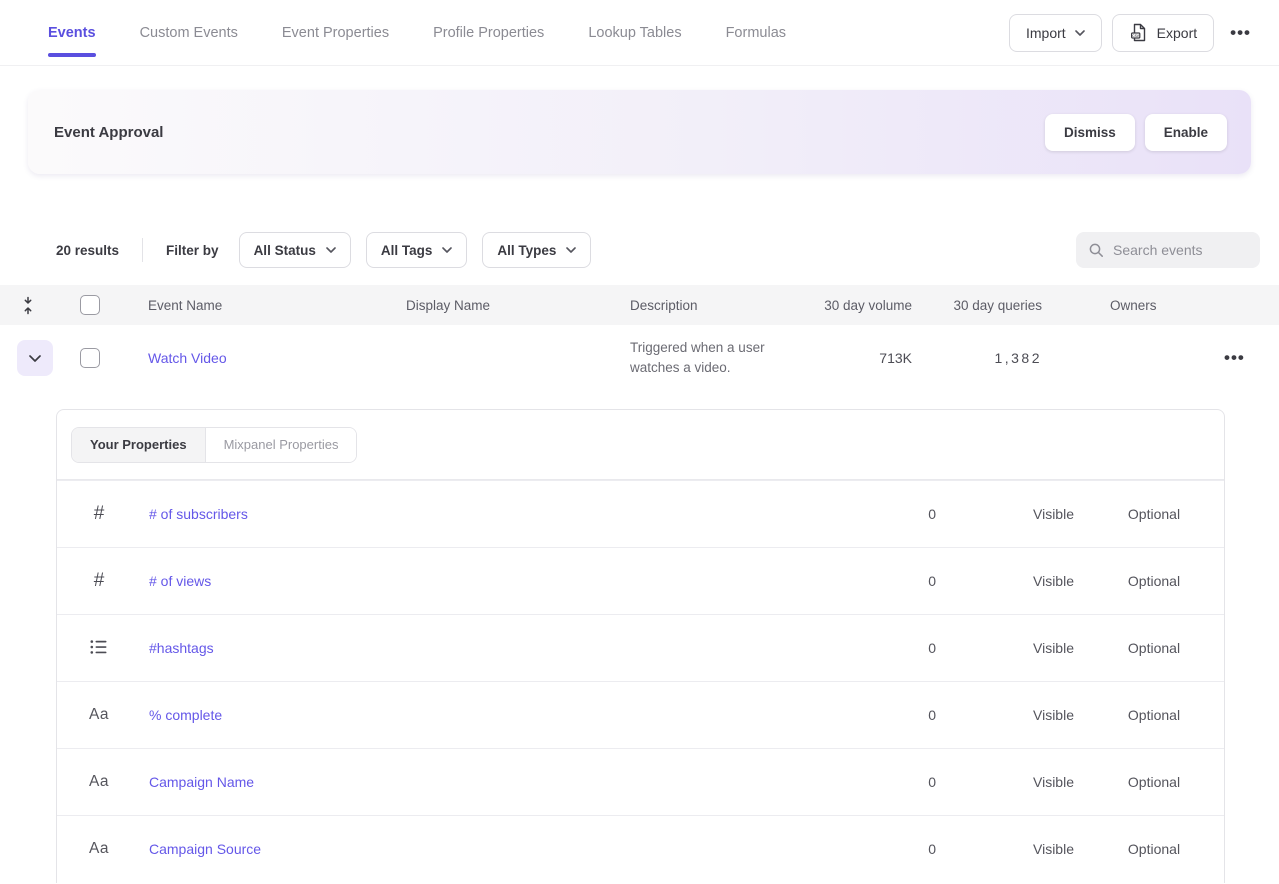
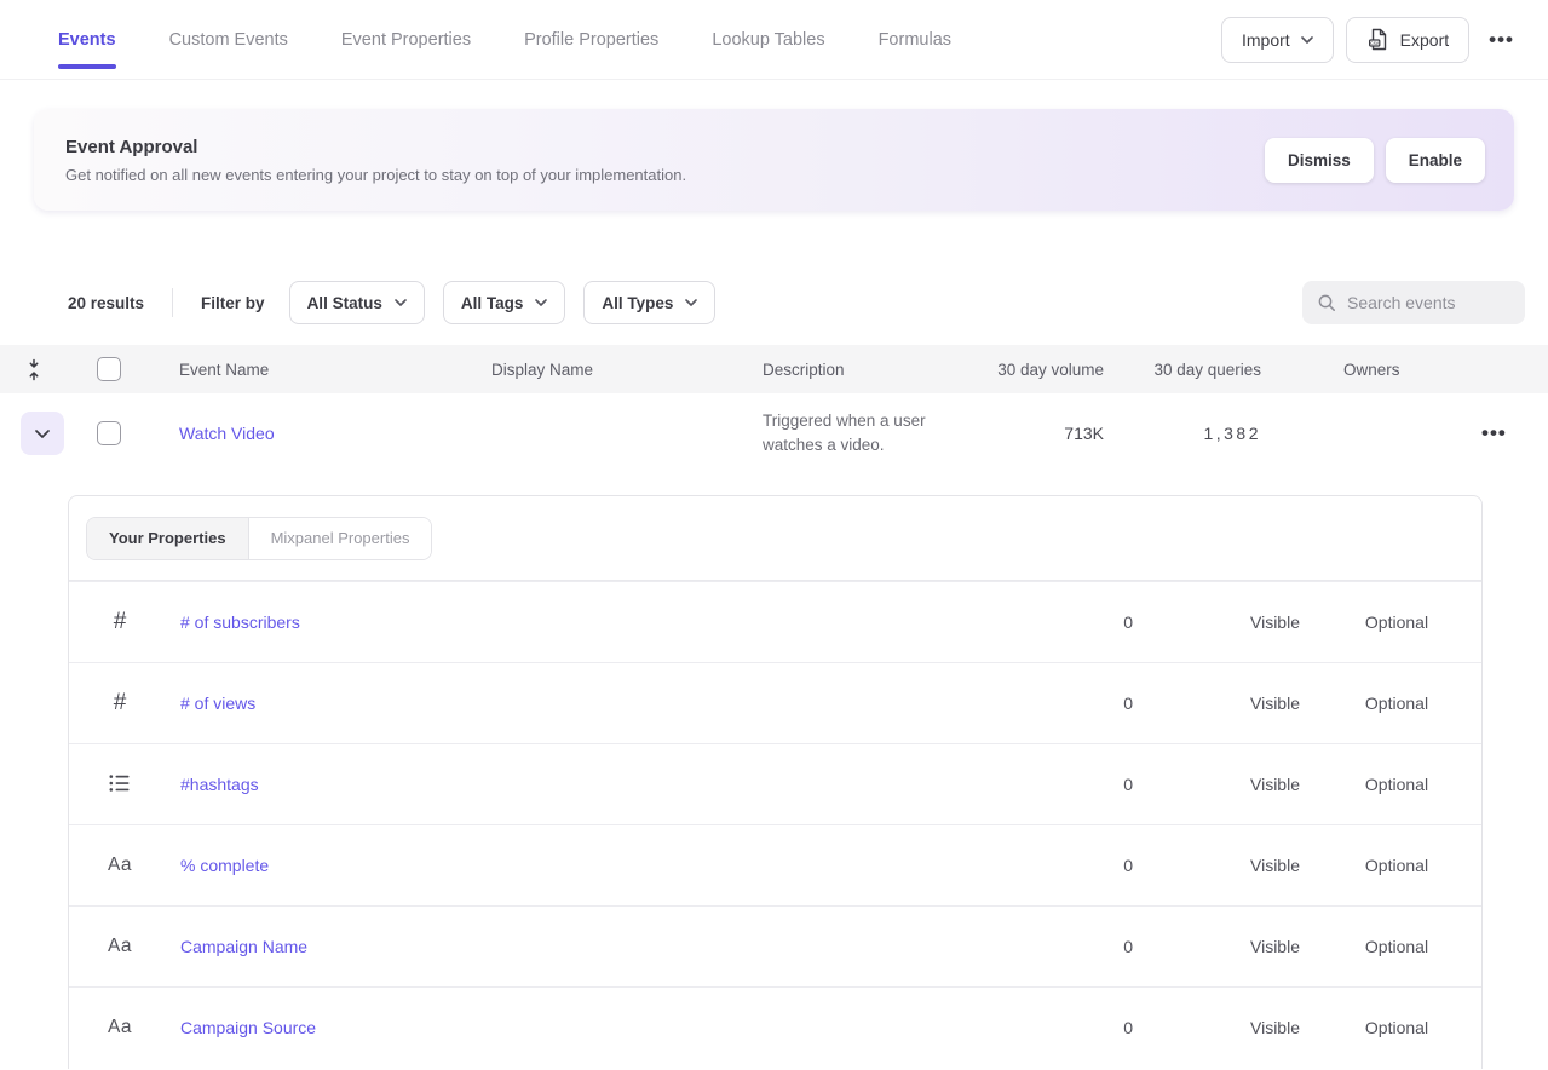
  Events
  Custom Events
  Event Properties
  Profile Properties
  Lookup Tables
  Formulas
  Import
  Export
  •••
  Event Approval
+ Get notified on all new events entering your project to stay on top of your implementation.
  Dismiss
  Enable
  20 results
  Filter by
  All Status
  All Tags
  All Types
  Search events
  Event Name
  Display Name
  Description
  30 day volume
  30 day queries
  Owners
  Watch Video
  Triggered when a user
  watches a video.
  713K
  1,382
  •••
  Your Properties
  Mixpanel Properties
  #
  # of subscribers
  0
  Visible
  Optional
  #
  # of views
  0
  Visible
  Optional
  #hashtags
  0
  Visible
  Optional
  Aa
  % complete
  0
  Visible
  Optional
  Aa
  Campaign Name
  0
  Visible
  Optional
  Aa
  Campaign Source
  0
  Visible
  Optional
